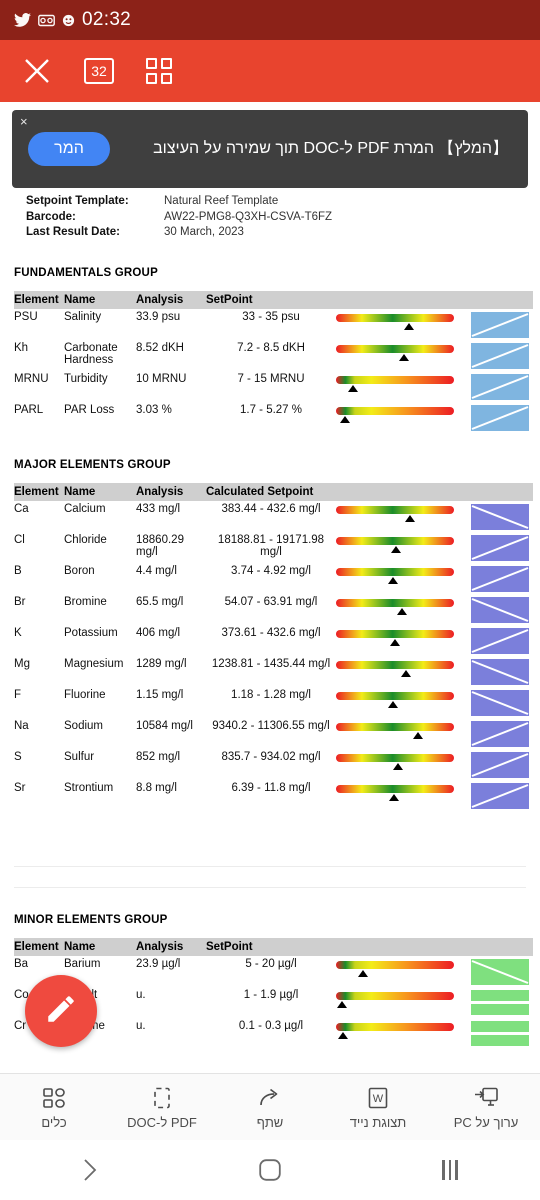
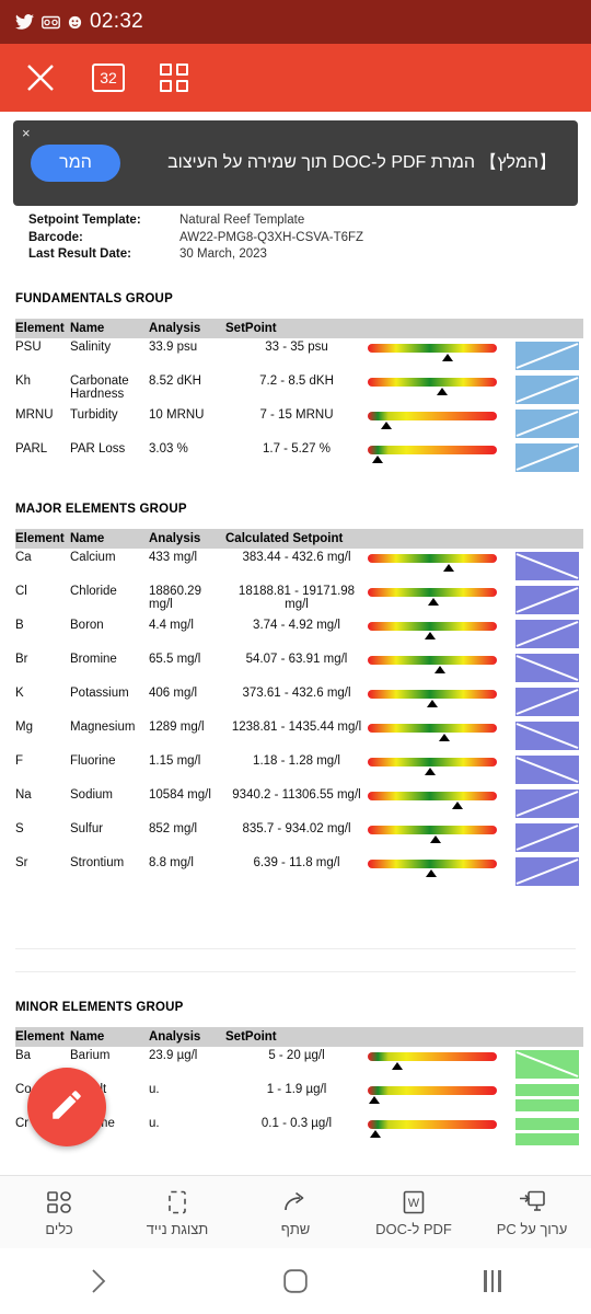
  02:32
  32
  ×
  【המלץ】 המרת PDF ל-DOC תוך שמירה על העיצוב
  המר
  Setpoint Template:
  Natural Reef Template
  Barcode:
  AW22-PMG8-Q3XH-CSVA-T6FZ
  Last Result Date:
  30 March, 2023
  FUNDAMENTALS GROUP
  Element	Name	Analysis	SetPoint
  PSU	Salinity	33.9 psu	33 - 35 psu
  Kh	Carbonate Hardness	8.52 dKH	7.2 - 8.5 dKH
  MRNU	Turbidity	10 MRNU	7 - 15 MRNU
  PARL	PAR Loss	3.03 %	1.7 - 5.27 %
  MAJOR ELEMENTS GROUP
  Element	Name	Analysis	Calculated Setpoint
  Ca	Calcium	433 mg/l	383.44 - 432.6 mg/l
  Cl	Chloride	18860.29 mg/l	18188.81 - 19171.98 mg/l
  B	Boron	4.4 mg/l	3.74 - 4.92 mg/l
  Br	Bromine	65.5 mg/l	54.07 - 63.91 mg/l
  K	Potassium	406 mg/l	373.61 - 432.6 mg/l
  Mg	Magnesium	1289 mg/l	1238.81 - 1435.44 mg/l
  F	Fluorine	1.15 mg/l	1.18 - 1.28 mg/l
  Na	Sodium	10584 mg/l	9340.2 - 11306.55 mg/l
  S	Sulfur	852 mg/l	835.7 - 934.02 mg/l
  Sr	Strontium	8.8 mg/l	6.39 - 11.8 mg/l
  MINOR ELEMENTS GROUP
  Element	Name	Analysis	SetPoint
  Ba	Barium	23.9 µg/l	5 - 20 µg/l
  Co	t	u.	1 - 1.9 µg/l
  Cr	e	u.	0.1 - 0.3 µg/l
  ערוך על PC
  W
- תצוגת נייד
+ PDF ל-DOC
  שתף
- PDF ל-DOC
+ תצוגת נייד
  כלים
